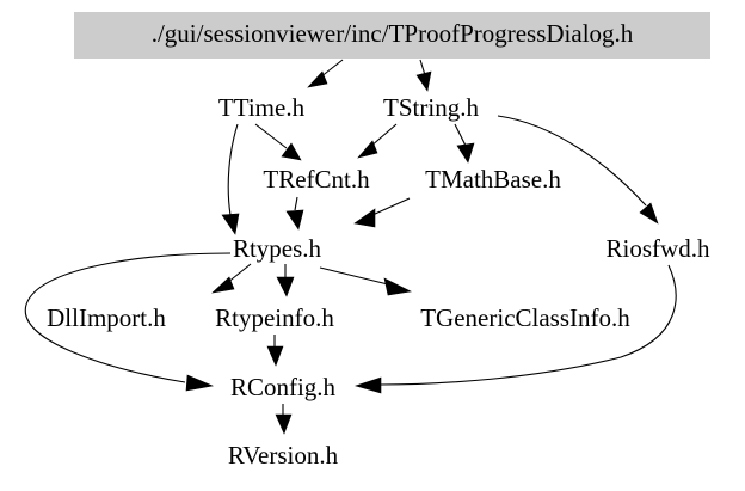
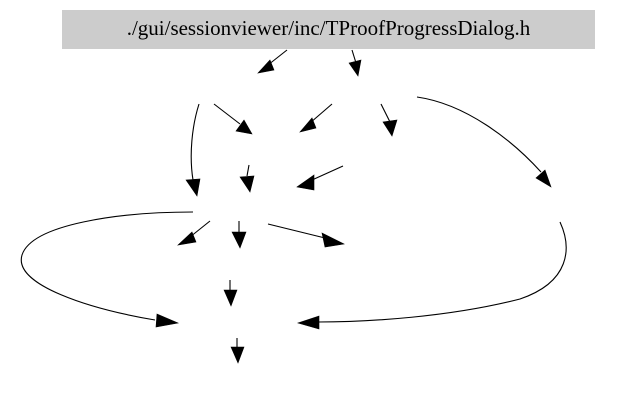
  ./gui/sessionviewer/inc/TProofProgressDialog.h
- TTime.h
- TString.h
- TRefCnt.h
- TMathBase.h
- Rtypes.h
- Riosfwd.h
- DllImport.h
- Rtypeinfo.h
- TGenericClassInfo.h
- RConfig.h
- RVersion.h
